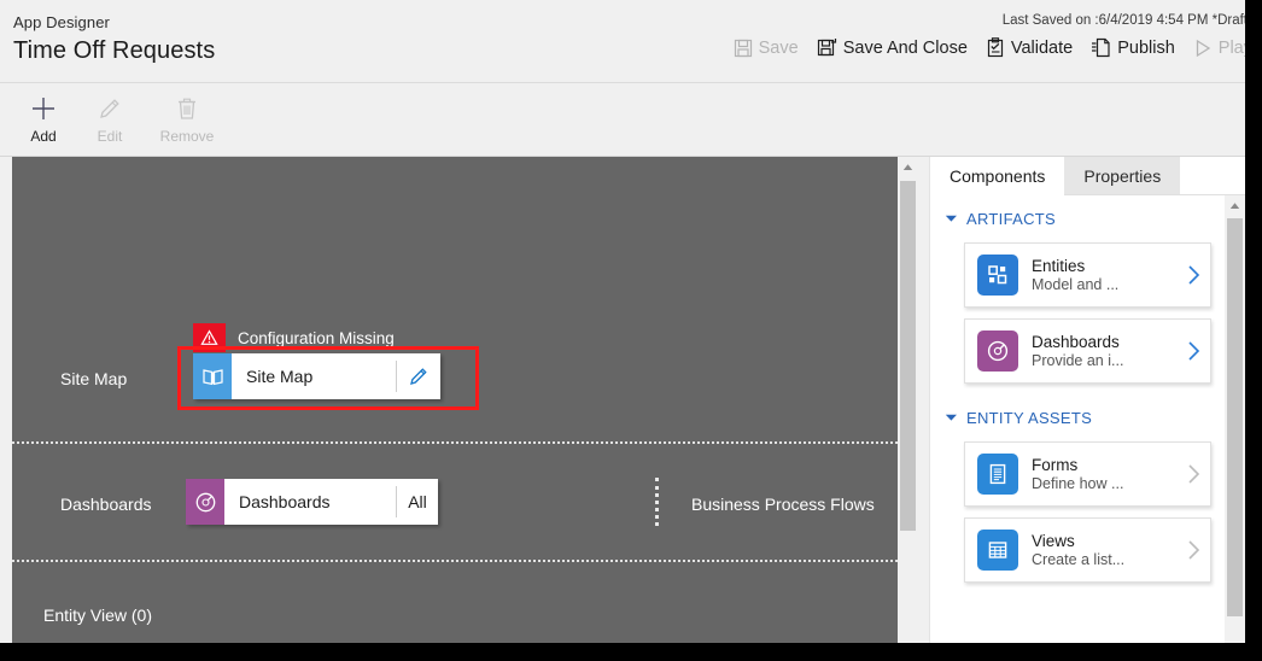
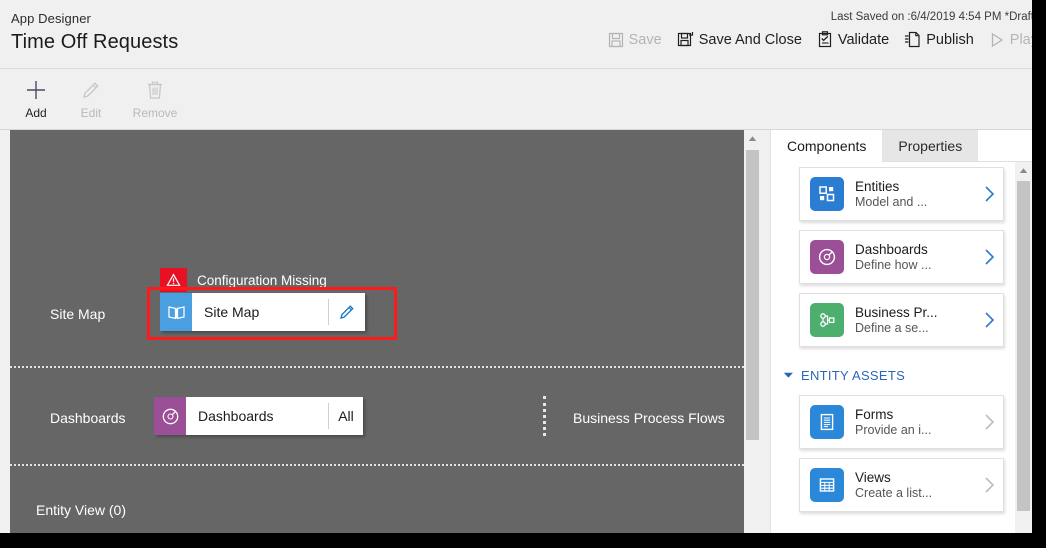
  App Designer
  Time Off Requests
  Last Saved on :6/4/2019 4:54 PM *Draf
  Save
  Save And Close
  Validate
  Publish
  Pla
  Add
  Edit
  Remove
  Site Map
  Configuration Missing
  Site Map
  Dashboards
  Dashboards
  All
  Business Process Flows
  Entity View (0)
  Components
  Properties
- ARTIFACTS
  Entities
  Model and ...
  Dashboards
- Provide an i...
+ Define how ...
+ Business Pr...
+ Define a se...
  ENTITY ASSETS
  Forms
- Define how ...
+ Provide an i...
  Views
  Create a list...
